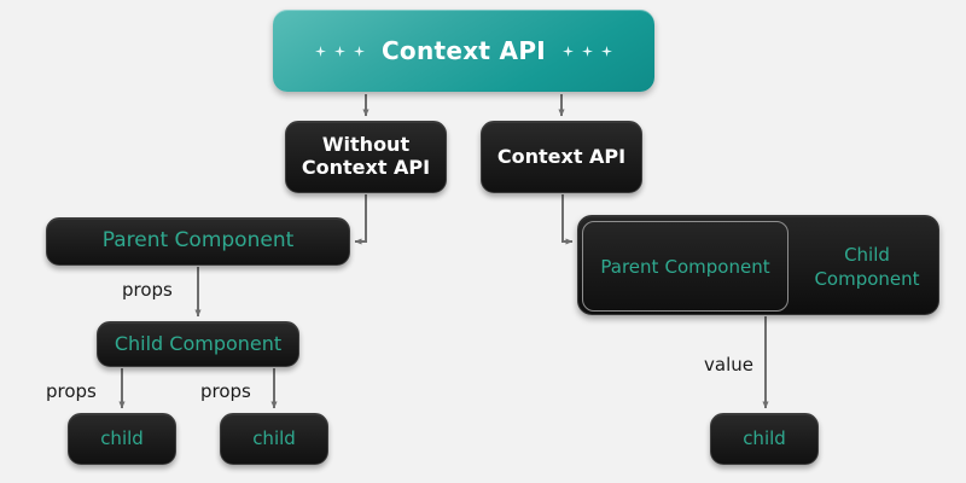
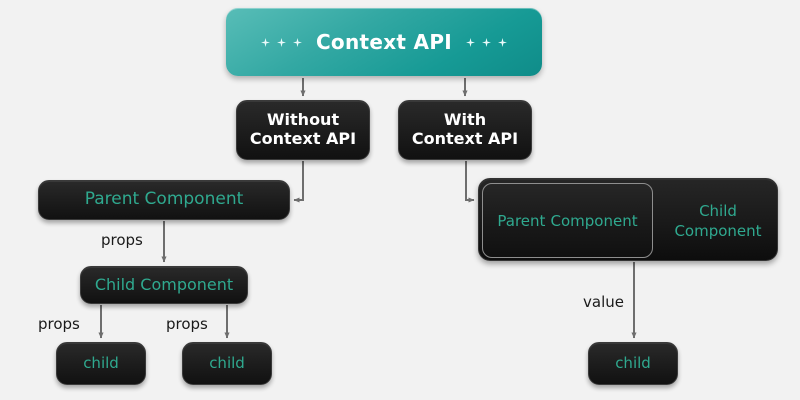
  Context API
  Without
  Context API
+ With
  Context API
  Parent Component
  Child Component
  child
  child
  props
  props
  props
  Parent Component
  Child Component
  child
  value
